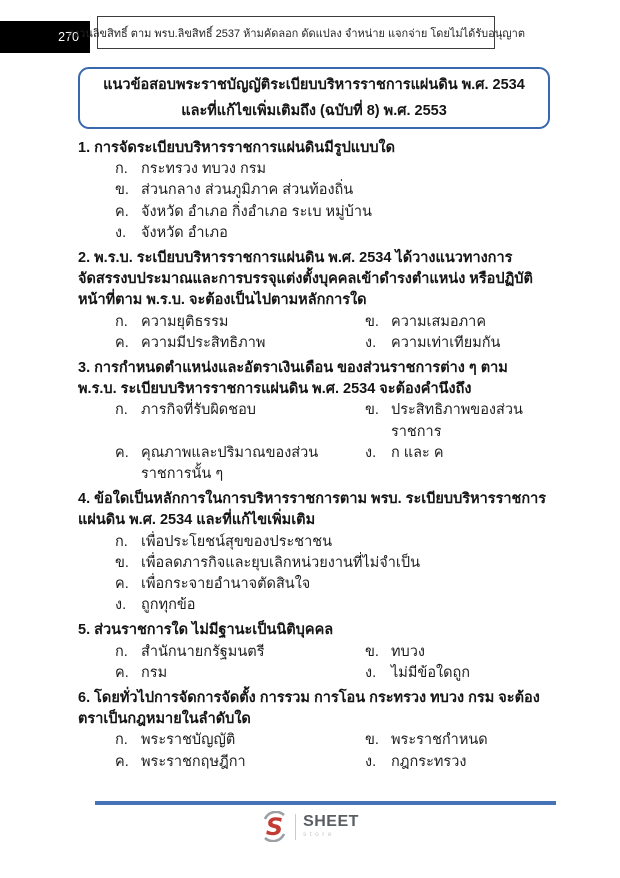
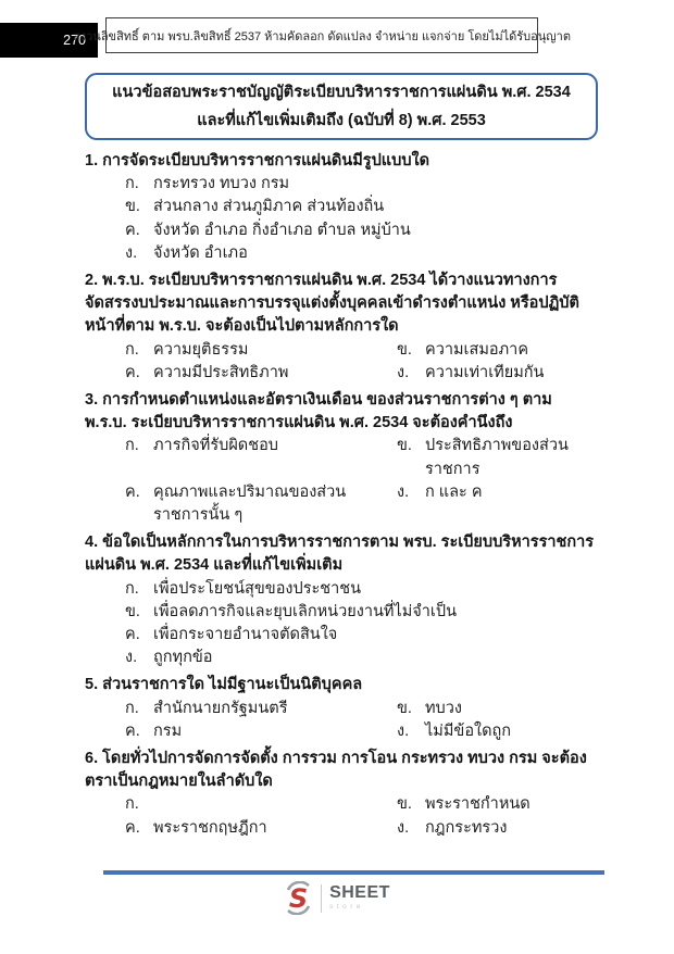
  270
  สงวนลิขสิทธิ์ ตาม พรบ.ลิขสิทธิ์ 2537 ห้ามคัดลอก ดัดแปลง จำหน่าย แจกจ่าย โดยไม่ได้รับอนุญาต
  แนวข้อสอบพระราชบัญญัติระเบียบบริหารราชการแผ่นดิน พ.ศ. 2534 และที่แก้ไขเพิ่มเติมถึง (ฉบับที่ 8) พ.ศ. 2553
  1. การจัดระเบียบบริหารราชการแผ่นดินมีรูปแบบใด
  ก.
  กระทรวง ทบวง กรม
  ข.
  ส่วนกลาง ส่วนภูมิภาค ส่วนท้องถิ่น
  ค.
- จังหวัด อำเภอ กิ่งอำเภอ ระเบ หมู่บ้าน
+ จังหวัด อำเภอ กิ่งอำเภอ ตำบล หมู่บ้าน
  ง.
  จังหวัด อำเภอ
  2. พ.ร.บ. ระเบียบบริหารราชการแผ่นดิน พ.ศ. 2534 ได้วางแนวทางการจัดสรรงบประมาณและการบรรจุแต่งตั้งบุคคลเข้าดำรงตำแหน่ง หรือปฏิบัติหน้าที่ตาม พ.ร.บ. จะต้องเป็นไปตามหลักการใด
  ก.
  ความยุติธรรม
  ข.
  ความเสมอภาค
  ค.
  ความมีประสิทธิภาพ
  ง.
  ความเท่าเทียมกัน
  3. การกำหนดตำแหน่งและอัตราเงินเดือน ของส่วนราชการต่าง ๆ ตาม พ.ร.บ. ระเบียบบริหารราชการแผ่นดิน พ.ศ. 2534 จะต้องคำนึงถึง
  ก.
  ภารกิจที่รับผิดชอบ
  ข.
  ประสิทธิภาพของส่วนราชการ
  ค.
  คุณภาพและปริมาณของส่วนราชการนั้น ๆ
  ง.
  ก และ ค
  4. ข้อใดเป็นหลักการในการบริหารราชการตาม พรบ. ระเบียบบริหารราชการแผ่นดิน พ.ศ. 2534 และที่แก้ไขเพิ่มเติม
  ก.
  เพื่อประโยชน์สุขของประชาชน
  ข.
  เพื่อลดภารกิจและยุบเลิกหน่วยงานที่ไม่จำเป็น
  ค.
  เพื่อกระจายอำนาจตัดสินใจ
  ง.
  ถูกทุกข้อ
  5. ส่วนราชการใด ไม่มีฐานะเป็นนิติบุคคล
  ก.
  สำนักนายกรัฐมนตรี
  ข.
  ทบวง
  ค.
  กรม
  ง.
  ไม่มีข้อใดถูก
  6. โดยทั่วไปการจัดการจัดตั้ง การรวม การโอน กระทรวง ทบวง กรม จะต้องตราเป็นกฎหมายในลำดับใด
  ก.
- พระราชบัญญัติ
  ข.
  พระราชกำหนด
  ค.
  พระราชกฤษฎีกา
  ง.
  กฎกระทรวง
  S
  SHEET
